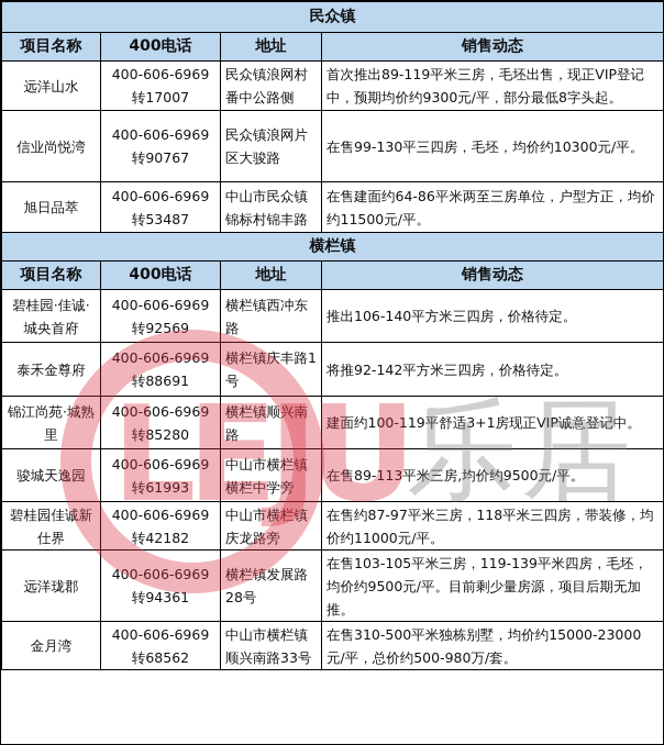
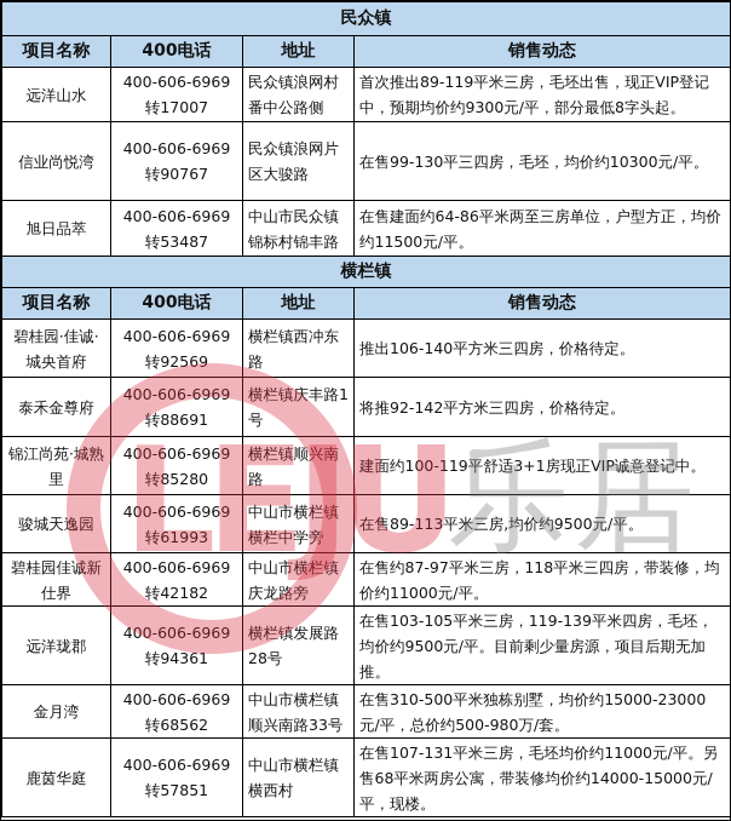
  民众镇
  项目名称	400电话	地址	销售动态
  远洋山水	400-606-6969转17007	民众镇浪网村番中公路侧	首次推出89-119平米三房，毛坯出售，现正VIP登记中，预期均价约9300元/平，部分最低8字头起。
  信业尚悦湾	400-606-6969转90767	民众镇浪网片区大骏路	在售99-130平三四房，毛坯，均价约10300元/平。
  旭日品萃	400-606-6969转53487	中山市民众镇锦标村锦丰路	在售建面约64-86平米两至三房单位，户型方正，均价约11500元/平。
  横栏镇
  项目名称	400电话	地址	销售动态
  碧桂园·佳诚·城央首府	400-606-6969转92569	横栏镇西冲东路	推出106-140平方米三四房，价格待定。
  泰禾金尊府	400-606-6969转88691	横栏镇庆丰路1号	将推92-142平方米三四房，价格待定。
  锦江尚苑·城熟里	400-606-6969转85280	横栏镇顺兴南路	建面约100-119平舒适3+1房现正VIP诚意登记中。
  骏城天逸园	400-606-6969转61993	中山市横栏镇横栏中学旁	在售89-113平米三房,均价约9500元/平。
  碧桂园佳诚新仕界	400-606-6969转42182	中山市横栏镇庆龙路旁	在售约87-97平米三房，118平米三四房，带装修，均价约11000元/平。
  远洋珑郡	400-606-6969转94361	横栏镇发展路28号	在售103-105平米三房，119-139平米四房，毛坯，均价约9500元/平。目前剩少量房源，项目后期无加推。
  金月湾	400-606-6969转68562	中山市横栏镇顺兴南路33号	在售310-500平米独栋别墅，均价约15000-23000元/平，总价约500-980万/套。
+ 鹿茵华庭	400-606-6969转57851	中山市横栏镇横西村	在售107-131平米三房，毛坯均价约11000元/平。另售68平米两房公寓，带装修均价约14000-15000元/平，现楼。
  LEJU
  乐居
